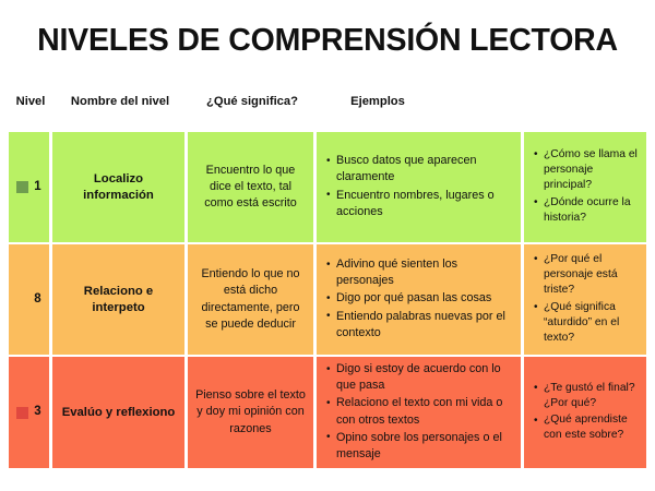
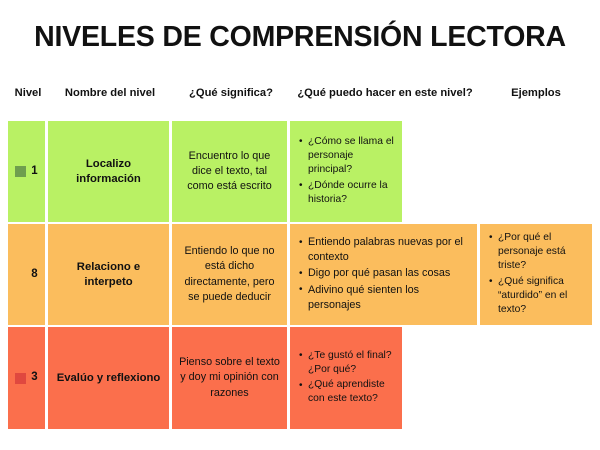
  NIVELES DE COMPRENSIÓN LECTORA
  Nivel
  Nombre del nivel
  ¿Qué significa?
+ ¿Qué puedo hacer en este nivel?
  Ejemplos
  1
  Localizo información
  Encuentro lo que dice el texto, tal como está escrito
- Busco datos que aparecen claramente
- Encuentro nombres, lugares o acciones
  ¿Cómo se llama el personaje principal?
  ¿Dónde ocurre la historia?
  8
  Relaciono e interpeto
  Entiendo lo que no está dicho directamente, pero se puede deducir
- Adivino qué sienten los personajes
+ Entiendo palabras nuevas por el contexto
  Digo por qué pasan las cosas
- Entiendo palabras nuevas por el contexto
+ Adivino qué sienten los personajes
  ¿Por qué el personaje está triste?
  ¿Qué significa “aturdido” en el texto?
  3
  Evalúo y reflexiono
  Pienso sobre el texto y doy mi opinión con razones
- Digo si estoy de acuerdo con lo que pasa
- Relaciono el texto con mi vida o con otros textos
- Opino sobre los personajes o el mensaje
  ¿Te gustó el final? ¿Por qué?
- ¿Qué aprendiste con este sobre?
+ ¿Qué aprendiste con este texto?
